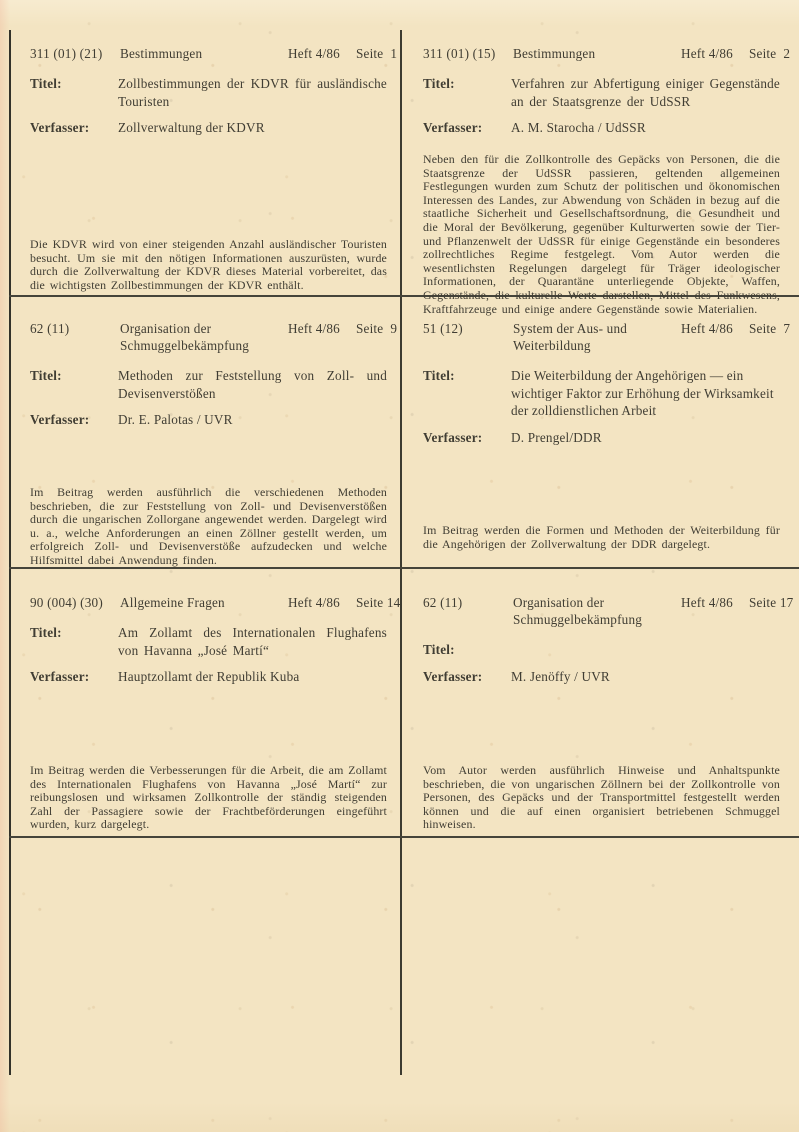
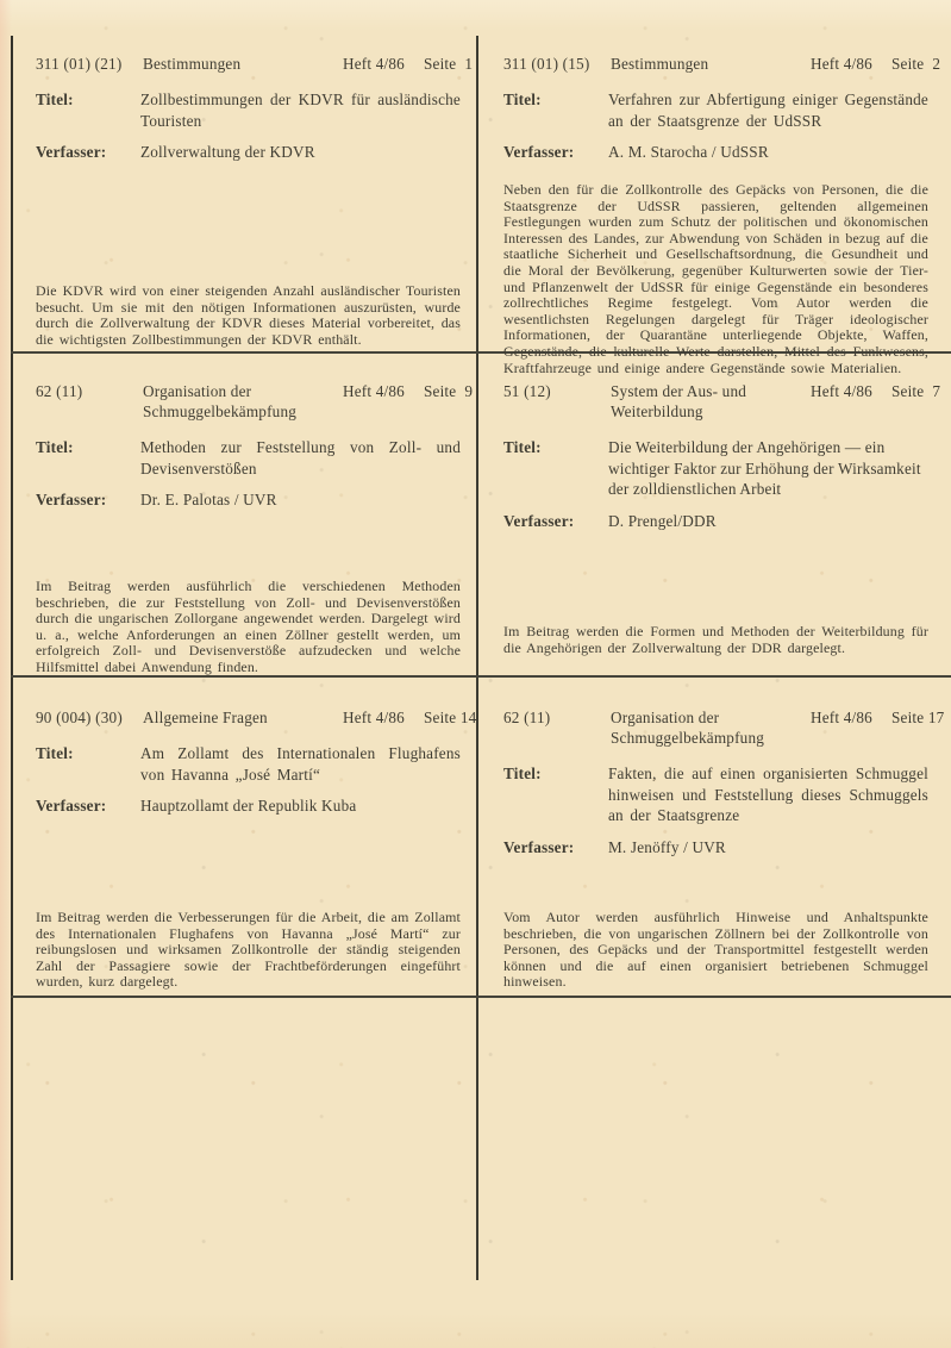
  311 (01) (21)
  Bestimmungen
  Heft 4/86
  Seite 1
  Titel:
  Zollbestimmungen der KDVR für ausländische Touristen
  Verfasser:
  Zollverwaltung der KDVR
  Die KDVR wird von einer steigenden Anzahl ausländischer Touristen besucht. Um sie mit den nötigen Informationen auszurüsten, wurde durch die Zollverwaltung der KDVR dieses Material vorbereitet, das die wichtigsten Zollbestimmungen der KDVR enthält.
  311 (01) (15)
  Bestimmungen
  Heft 4/86
  Seite 2
  Titel:
  Verfahren zur Abfertigung einiger Gegenstände an der Staatsgrenze der UdSSR
  Verfasser:
  A. M. Starocha / UdSSR
  Neben den für die Zollkontrolle des Gepäcks von Personen, die die Staatsgrenze der UdSSR passieren, geltenden allgemeinen Festlegungen wurden zum Schutz der politischen und ökonomischen Interessen des Landes, zur Abwendung von Schäden in bezug auf die staatliche Sicherheit und Gesellschaftsordnung, die Gesundheit und die Moral der Bevölkerung, gegenüber Kulturwerten sowie der Tier- und Pflanzenwelt der UdSSR für einige Gegenstände ein besonderes zollrechtliches Regime festgelegt. Vom Autor werden die wesentlichsten Regelungen dargelegt für Träger ideologischer Informationen, der Quarantäne unterliegende Objekte, Waffen, Gegenstände, die kulturelle Werte darstellen, Mittel des Funkwesens, Kraftfahrzeuge und einige andere Gegenstände sowie Materialien.
  62 (11)
  Organisation der Schmuggelbekämpfung
  Heft 4/86
  Seite 9
  Titel:
  Methoden zur Feststellung von Zoll- und Devisenverstößen
  Verfasser:
  Dr. E. Palotas / UVR
  Im Beitrag werden ausführlich die verschiedenen Methoden beschrieben, die zur Feststellung von Zoll- und Devisenverstößen durch die ungarischen Zollorgane angewendet werden. Dargelegt wird u. a., welche Anforderungen an einen Zöllner gestellt werden, um erfolgreich Zoll- und Devisenverstöße aufzudecken und welche Hilfsmittel dabei Anwendung finden.
  51 (12)
  System der Aus- und Weiterbildung
  Heft 4/86
  Seite 7
  Titel:
  Die Weiterbildung der Angehörigen — ein wichtiger Faktor zur Erhöhung der Wirksamkeit der zolldienstlichen Arbeit
  Verfasser:
  D. Prengel/DDR
  Im Beitrag werden die Formen und Methoden der Weiterbildung für die Angehörigen der Zollverwaltung der DDR dargelegt.
  90 (004) (30)
  Allgemeine Fragen
  Heft 4/86
  Seite 14
  Titel:
  Am Zollamt des Internationalen Flughafens von Havanna „José Martí“
  Verfasser:
  Hauptzollamt der Republik Kuba
  Im Beitrag werden die Verbesserungen für die Arbeit, die am Zollamt des Internationalen Flughafens von Havanna „José Martí“ zur reibungslosen und wirksamen Zollkontrolle der ständig steigenden Zahl der Passagiere sowie der Frachtbeförderungen eingeführt wurden, kurz dargelegt.
  62 (11)
  Organisation der Schmuggelbekämpfung
  Heft 4/86
  Seite 17
  Titel:
+ Fakten, die auf einen organisierten Schmuggel hinweisen und Feststellung dieses Schmuggels an der Staatsgrenze
  Verfasser:
  M. Jenöffy / UVR
  Vom Autor werden ausführlich Hinweise und Anhaltspunkte beschrieben, die von ungarischen Zöllnern bei der Zollkontrolle von Personen, des Gepäcks und der Transportmittel festgestellt werden können und die auf einen organisiert betriebenen Schmuggel hinweisen.
